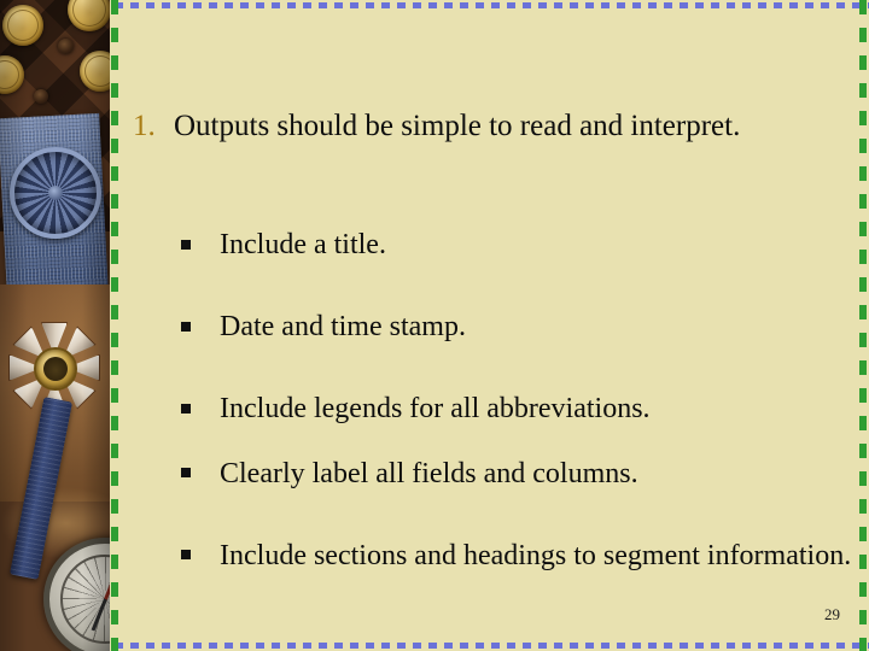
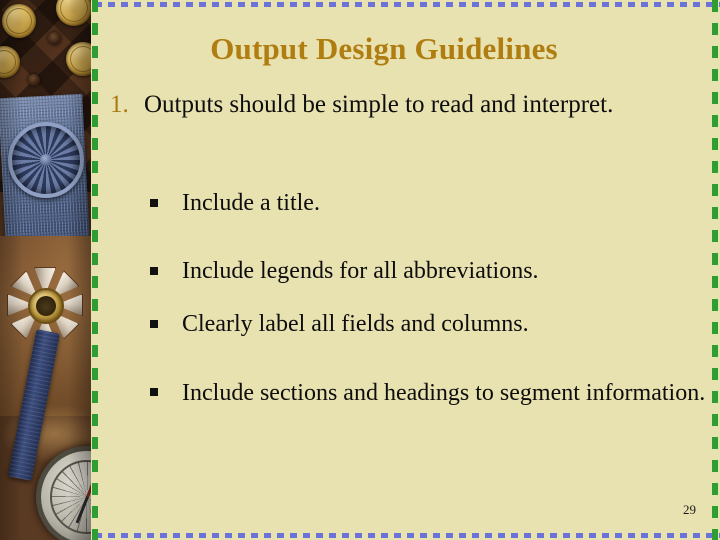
+ Output Design Guidelines
  1.
  Outputs should be simple to read and interpret.
  Include a title.
- Date and time stamp.
  Include legends for all abbreviations.
  Clearly label all fields and columns.
  Include sections and headings to segment information.
  29
